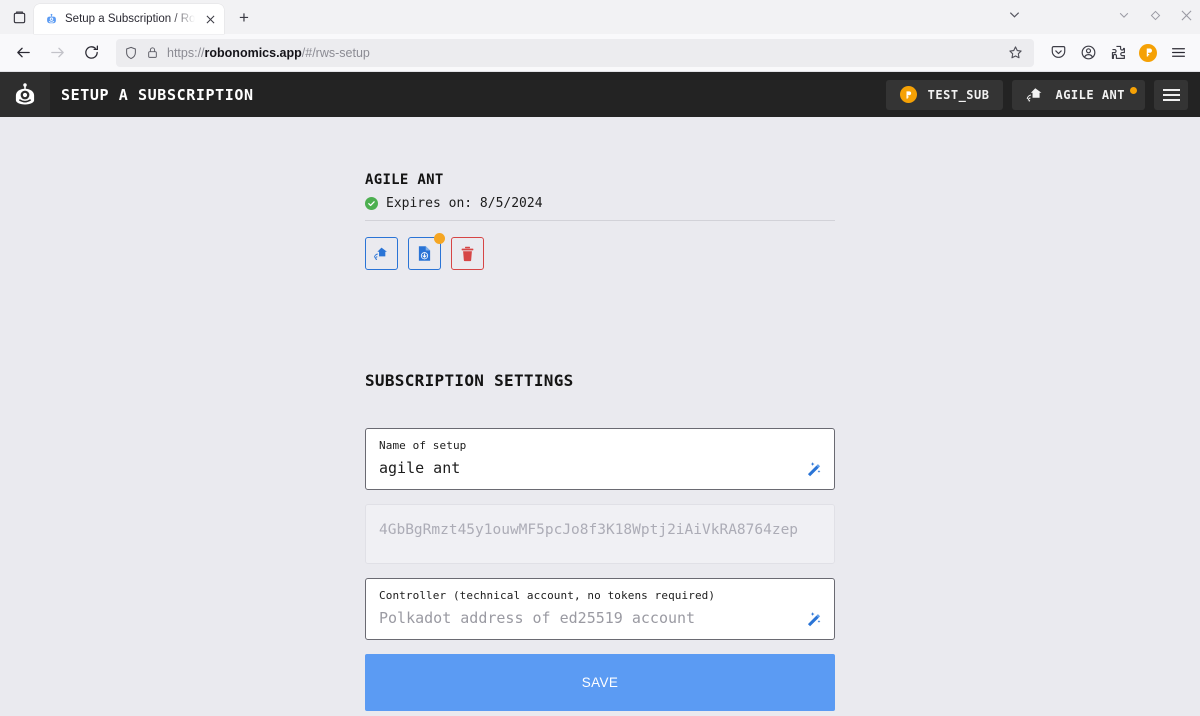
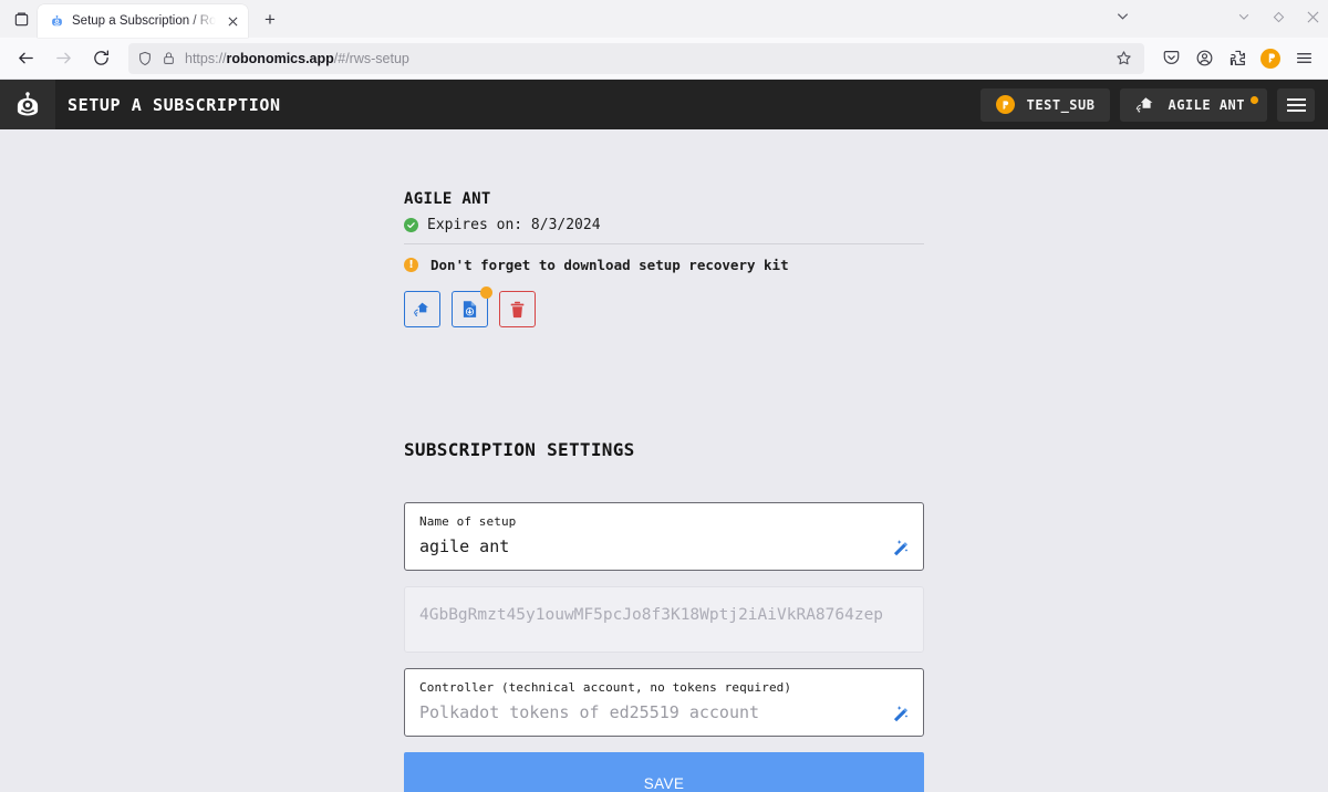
  Setup a Subscription / Ro
  +
  https://robonomics.app/#/rws-setup
  SETUP A SUBSCRIPTION
  TEST_SUB
  AGILE ANT
  AGILE ANT
- Expires on: 8/5/2024
+ Expires on: 8/3/2024
+ !
+ Don't forget to download setup recovery kit
  SUBSCRIPTION SETTINGS
  Name of setup
  agile ant
  4GbBgRmzt45y1ouwMF5pcJo8f3K18Wptj2iAiVkRA8764zep
  Controller (technical account, no tokens required)
- Polkadot address of ed25519 account
+ Polkadot tokens of ed25519 account
  SAVE
